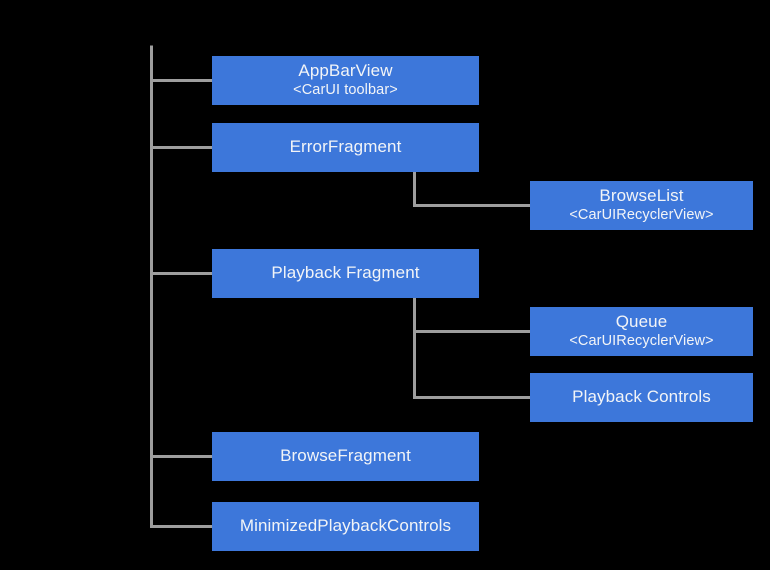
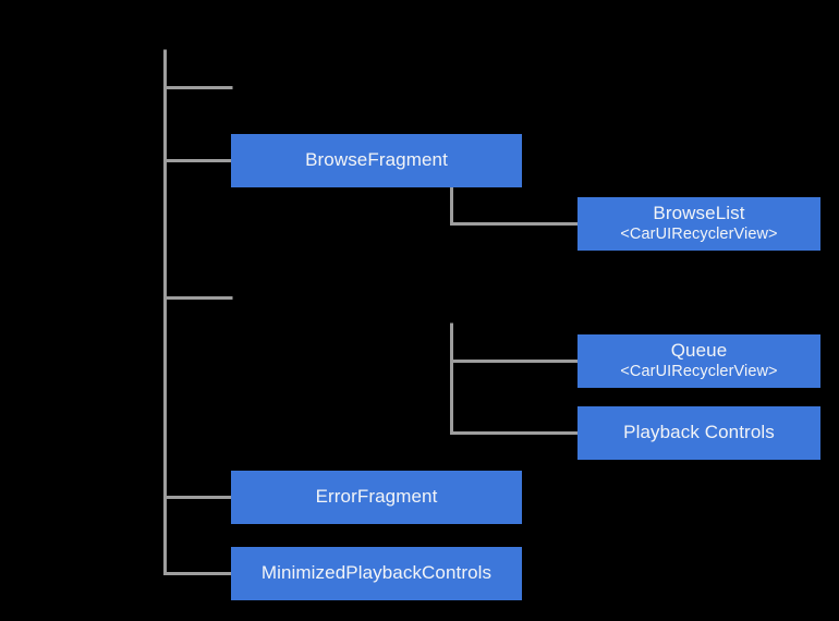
- AppBarView
- <CarUI toolbar>
- ErrorFragment
+ BrowseFragment
  BrowseList
  <CarUIRecyclerView>
- Playback Fragment
  Queue
  <CarUIRecyclerView>
  Playback Controls
- BrowseFragment
+ ErrorFragment
  MinimizedPlaybackControls
